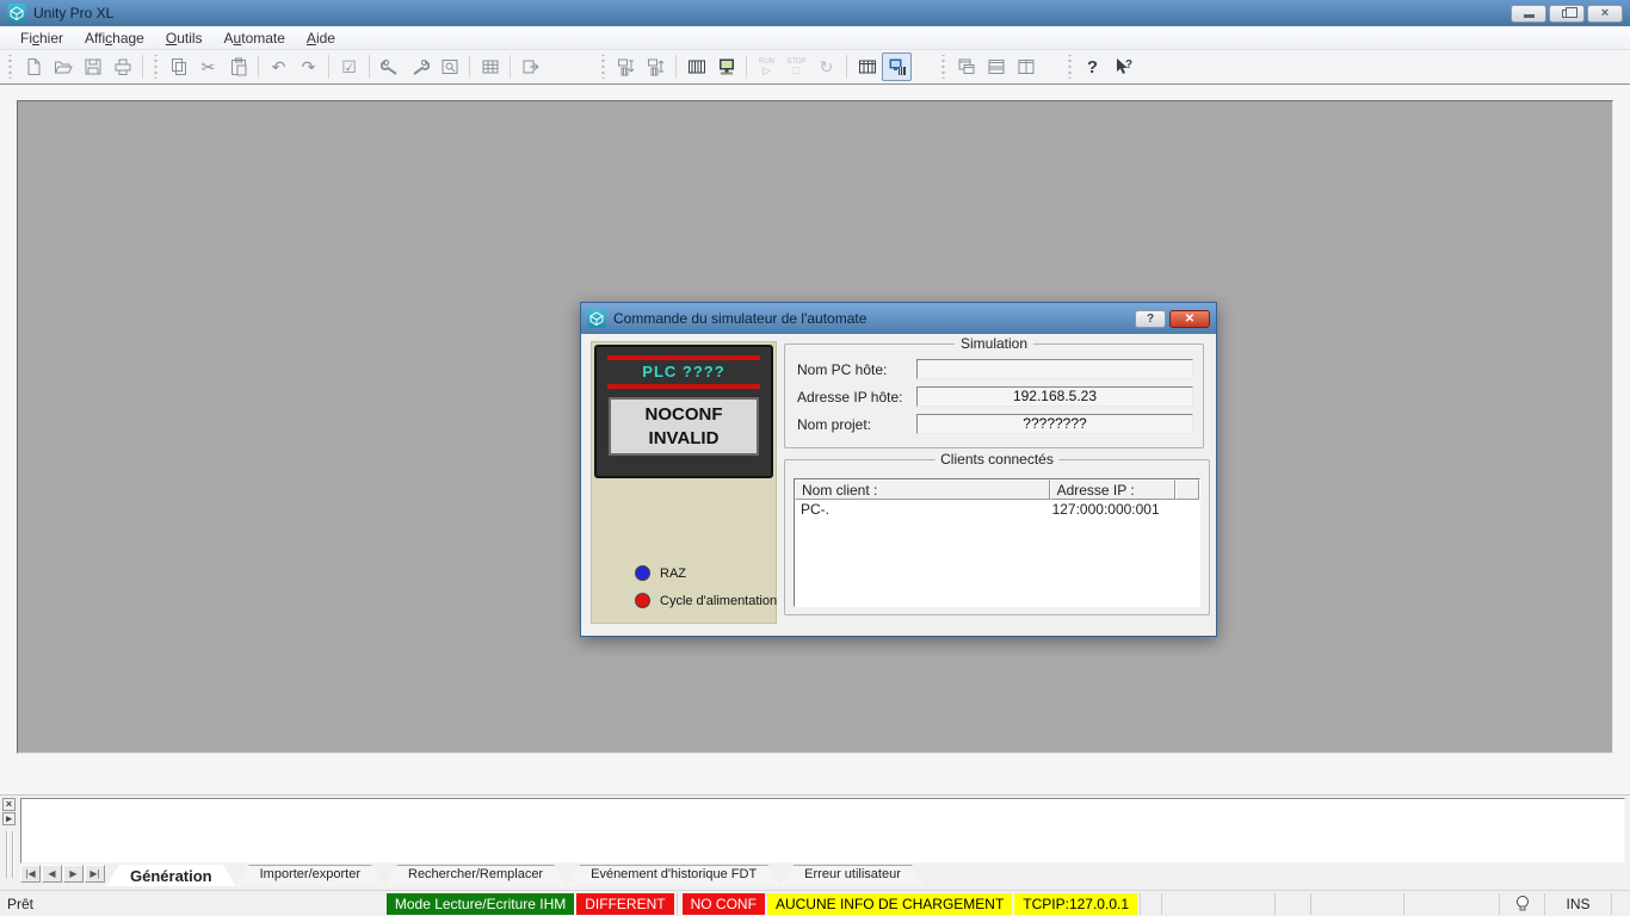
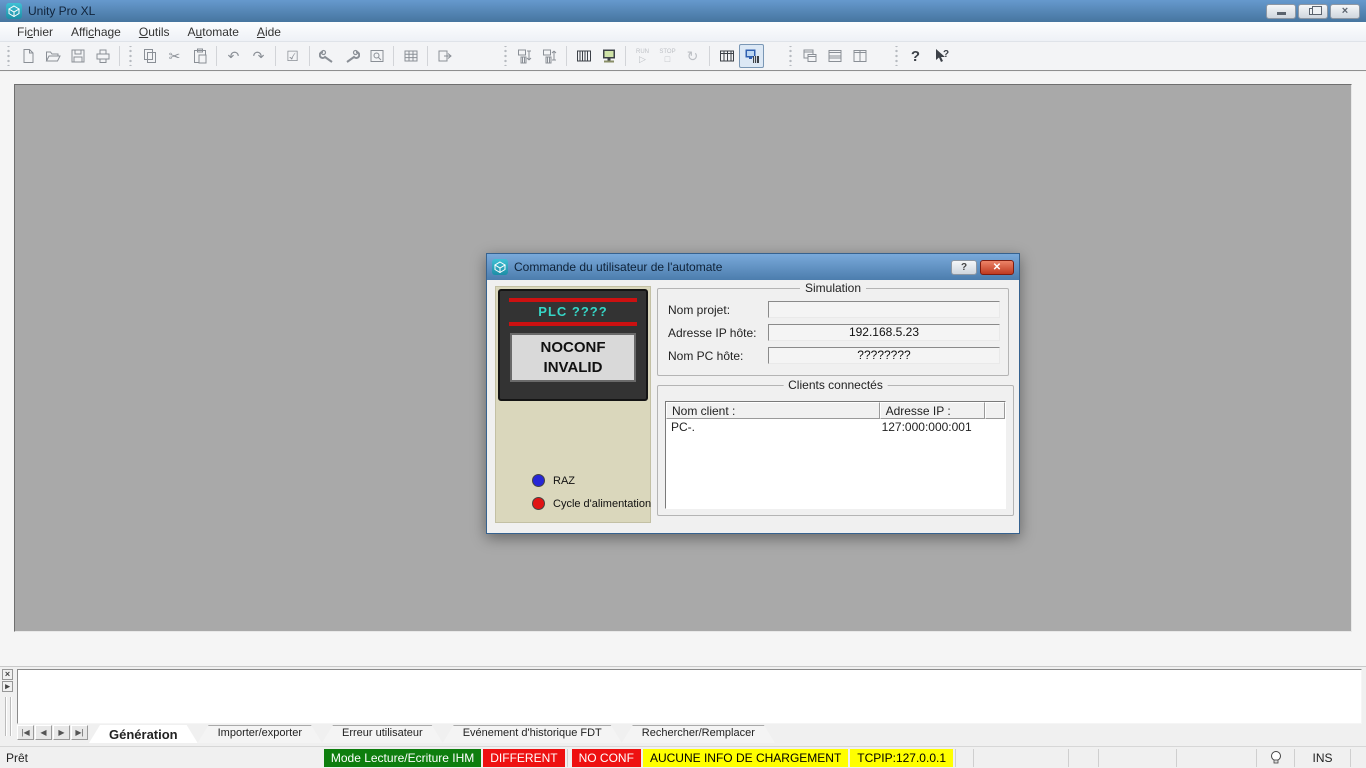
  Unity Pro XL
  ×
  Fichier
  Affichage
  Outils
  Automate
  Aide
  ✂
  ↶
  ↷
  ☑
  ▷
  □
  ↻
  ?
  ?
- Commande du simulateur de l'automate
+ Commande du utilisateur de l'automate
  ?
  ✕
  PLC ????
  NOCONF
  INVALID
  RAZ
  Cycle d'alimentation
  Simulation
- Nom PC hôte:
+ Nom projet:
  Adresse IP hôte:
  192.168.5.23
- Nom projet:
+ Nom PC hôte:
  ????????
  Clients connectés
  Nom client :
  Adresse IP :
  PC-.
  127:000:000:001
  ×
  ▸
  |◀
  ◀
  ▶
  ▶|
  Génération
  Importer/exporter
- Rechercher/Remplacer
+ Erreur utilisateur
  Evénement d'historique FDT
- Erreur utilisateur
+ Rechercher/Remplacer
  Prêt
  Mode Lecture/Ecriture IHM
  DIFFERENT
  NO CONF
  AUCUNE INFO DE CHARGEMENT
  TCPIP:127.0.0.1
  INS
